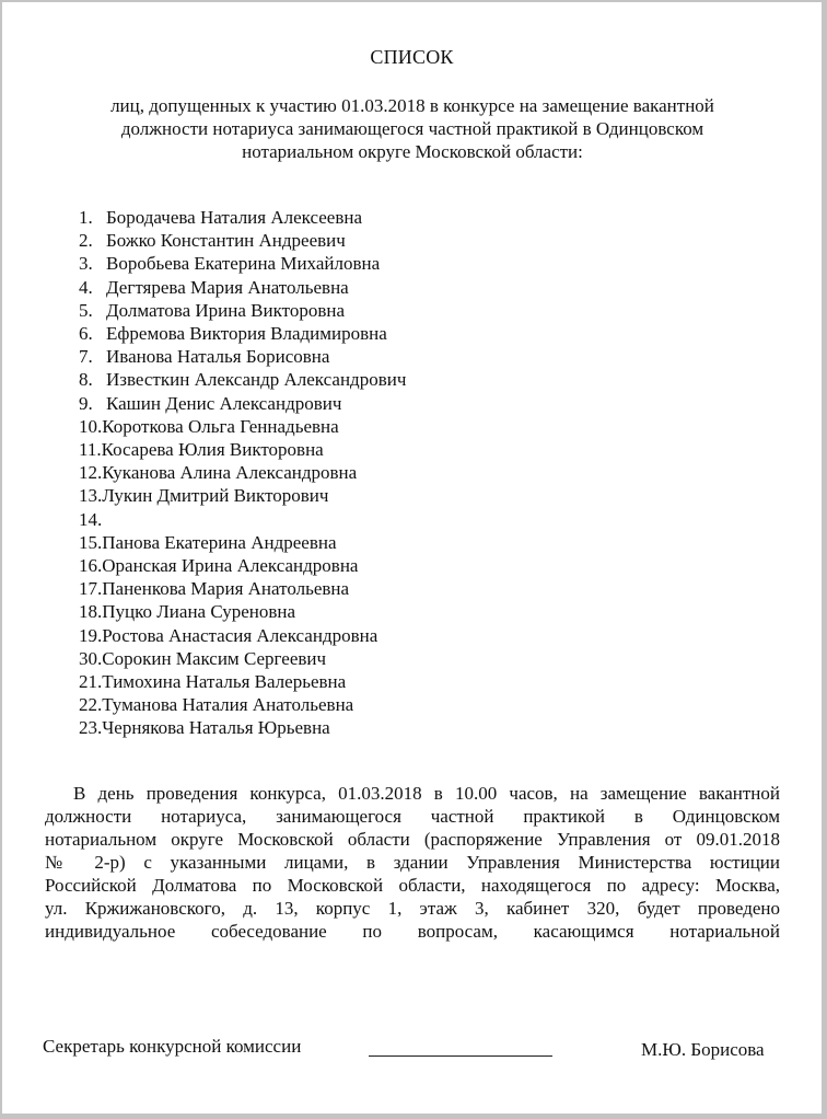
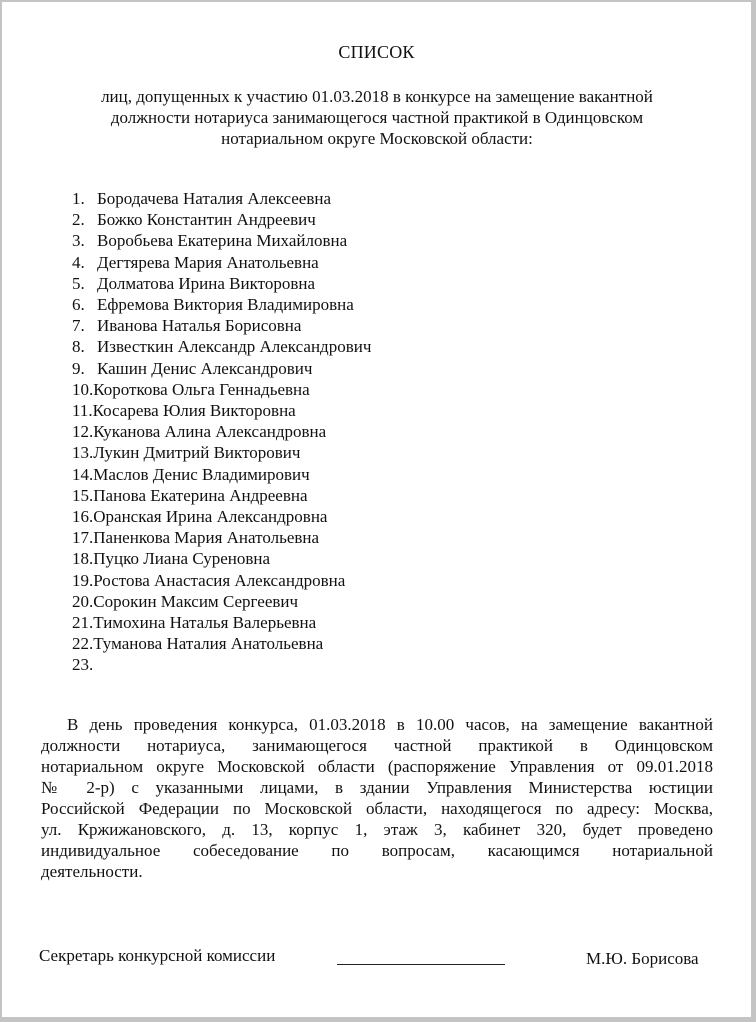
  СПИСОК
  лиц, допущенных к участию 01.03.2018 в конкурсе на замещение вакантной
  должности нотариуса занимающегося частной практикой в Одинцовском
  нотариальном округе Московской области:
  1.
  Бородачева Наталия Алексеевна
  2.
  Божко Константин Андреевич
  3.
  Воробьева Екатерина Михайловна
  4.
  Дегтярева Мария Анатольевна
  5.
  Долматова Ирина Викторовна
  6.
  Ефремова Виктория Владимировна
  7.
  Иванова Наталья Борисовна
  8.
  Известкин Александр Александрович
  9.
  Кашин Денис Александрович
  10.
  Короткова Ольга Геннадьевна
  11.
  Косарева Юлия Викторовна
  12.
  Куканова Алина Александровна
  13.
  Лукин Дмитрий Викторович
  14.
+ Маслов Денис Владимирович
  15.
  Панова Екатерина Андреевна
  16.
  Оранская Ирина Александровна
  17.
  Паненкова Мария Анатольевна
  18.
  Пуцко Лиана Суреновна
  19.
  Ростова Анастасия Александровна
- 30.
+ 20.
  Сорокин Максим Сергеевич
  21.
  Тимохина Наталья Валерьевна
  22.
  Туманова Наталия Анатольевна
  23.
- Чернякова Наталья Юрьевна
  В день проведения конкурса, 01.03.2018 в 10.00 часов, на замещение вакантной
  должности нотариуса, занимающегося частной практикой в Одинцовском
  нотариальном округе Московской области (распоряжение Управления от 09.01.2018
  № 2-р) с указанными лицами, в здании Управления Министерства юстиции
- Российской Долматова по Московской области, находящегося по адресу: Москва,
+ Российской Федерации по Московской области, находящегося по адресу: Москва,
  ул. Кржижановского, д. 13, корпус 1, этаж 3, кабинет 320, будет проведено
  индивидуальное собеседование по вопросам, касающимся нотариальной
+ деятельности.
  Секретарь конкурсной комиссии
  М.Ю. Борисова
